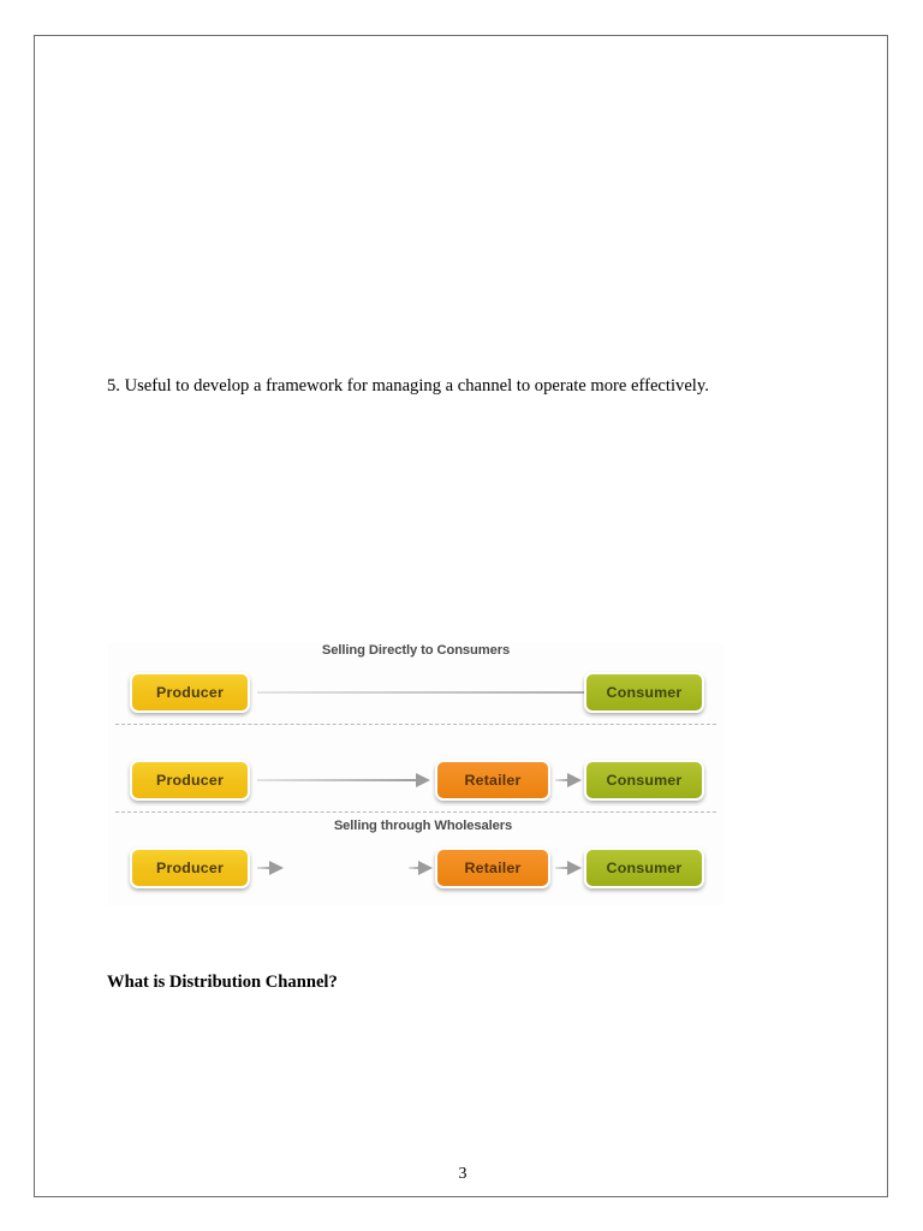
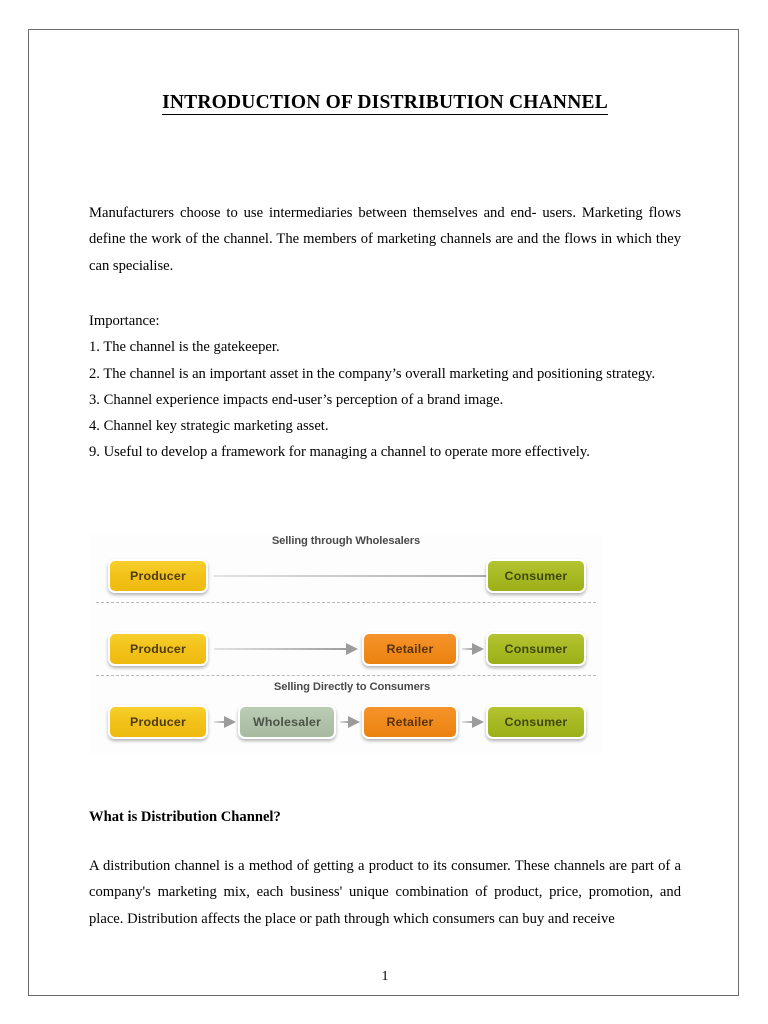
+ INTRODUCTION OF DISTRIBUTION CHANNEL
+ Manufacturers choose to use intermediaries between themselves and end- users. Marketing flows define the work of the channel. The members of marketing channels are and the flows in which they can specialise.
+ Importance:
+ 1. The channel is the gatekeeper.
+ 2. The channel is an important asset in the company’s overall marketing and positioning strategy.
+ 3. Channel experience impacts end-user’s perception of a brand image.
+ 4. Channel key strategic marketing asset.
- 5. Useful to develop a framework for managing a channel to operate more effectively.
+ 9. Useful to develop a framework for managing a channel to operate more effectively.
- Selling Directly to Consumers
+ Selling through Wholesalers
  Producer
  Consumer
  Producer
  Retailer
  Consumer
- Selling through Wholesalers
+ Selling Directly to Consumers
  Producer
+ Wholesaler
  Retailer
  Consumer
  What is Distribution Channel?
+ A distribution channel is a method of getting a product to its consumer. These channels are part of a company's marketing mix, each business' unique combination of product, price, promotion, and place. Distribution affects the place or path through which consumers can buy and receive
- 3
+ 1
